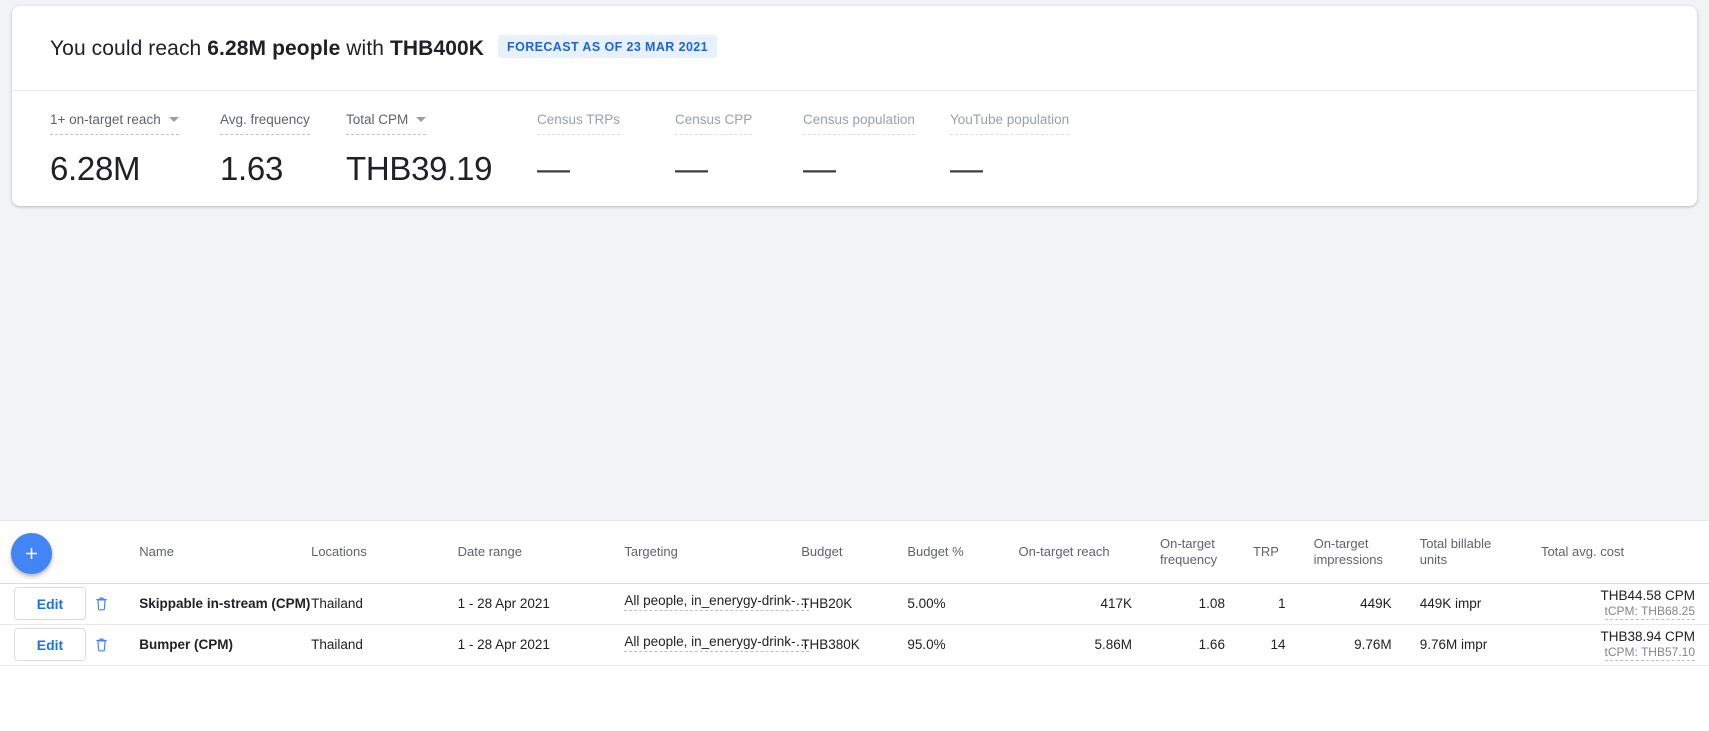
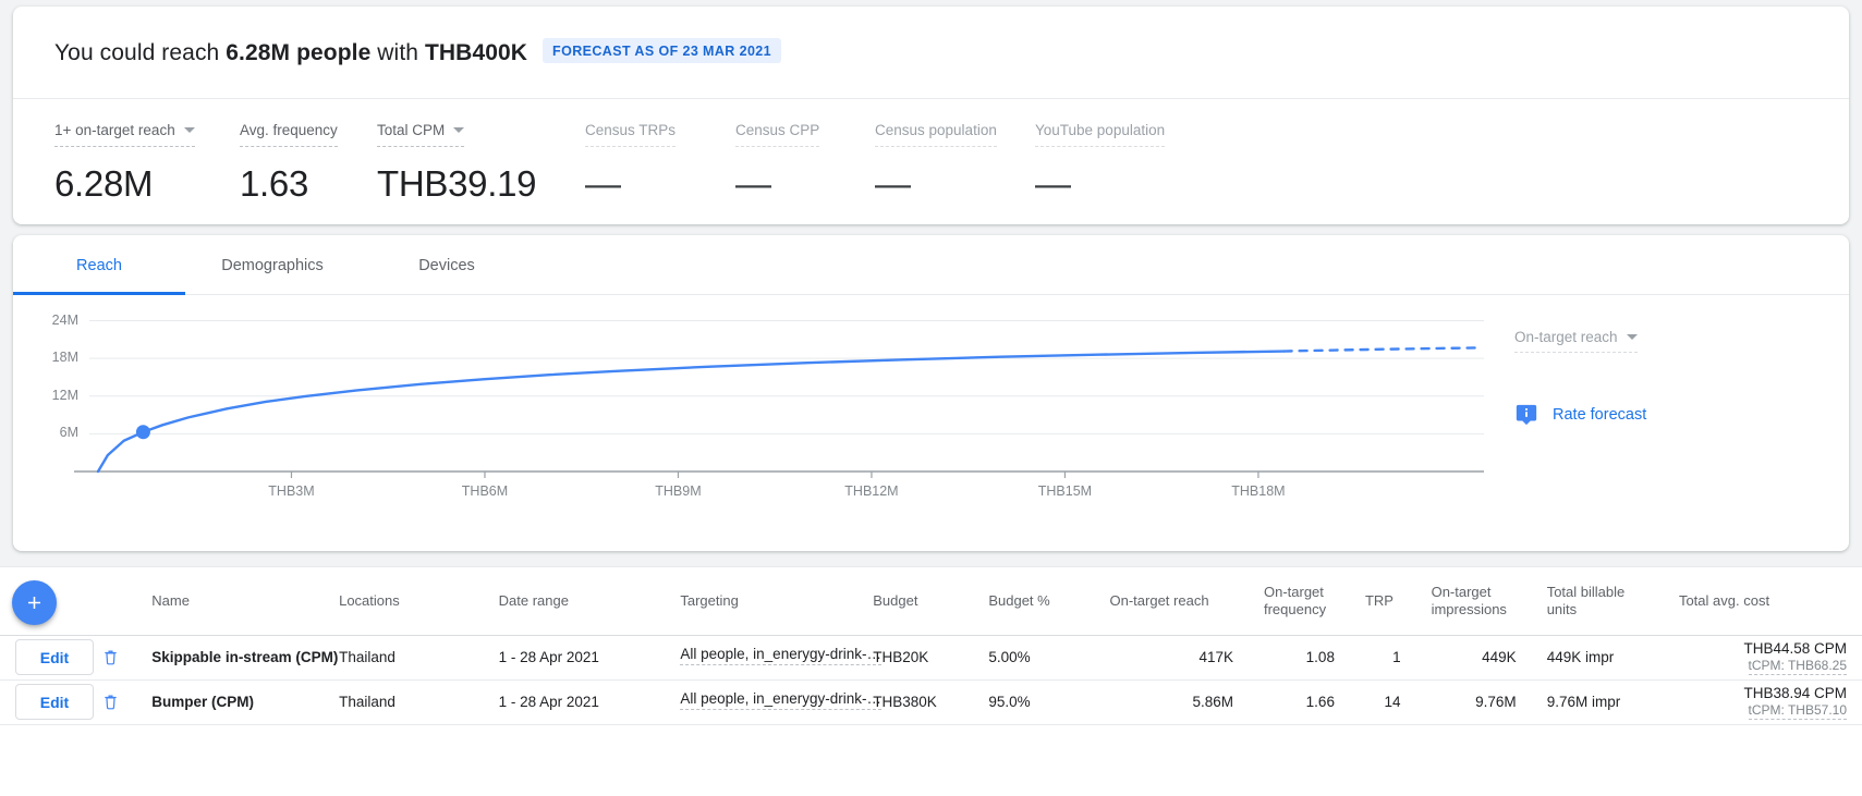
  You could reach 6.28M people with THB400K FORECAST AS OF 23 MAR 2021
  1+ on-target reach
  6.28M
  Avg. frequency
  1.63
  Total CPM
  THB39.19
  Census TRPs
  —
  Census CPP
  —
  Census population
  —
  YouTube population
  —
+ Reach
+ Demographics
+ Devices
+ 6M
+ 12M
+ 18M
+ 24M
+ THB3M
+ THB6M
+ THB9M
+ THB12M
+ THB15M
+ THB18M
+ On-target reach
+ Rate forecast
  		Name	Locations	Date range	Targeting	Budget	Budget %	On-target reach	On-target frequency	TRP	On-target impressions	Total billable units	Total avg. cost
  Edit		Skippable in-stream (CPM)	Thailand	1 - 28 Apr 2021	All people, in_enerygy-drink-…	THB20K	5.00%	417K	1.08	1	449K	449K impr	THB44.58 CPMtCPM: THB68.25
  Edit		Bumper (CPM)	Thailand	1 - 28 Apr 2021	All people, in_enerygy-drink-…	THB380K	95.0%	5.86M	1.66	14	9.76M	9.76M impr	THB38.94 CPMtCPM: THB57.10
